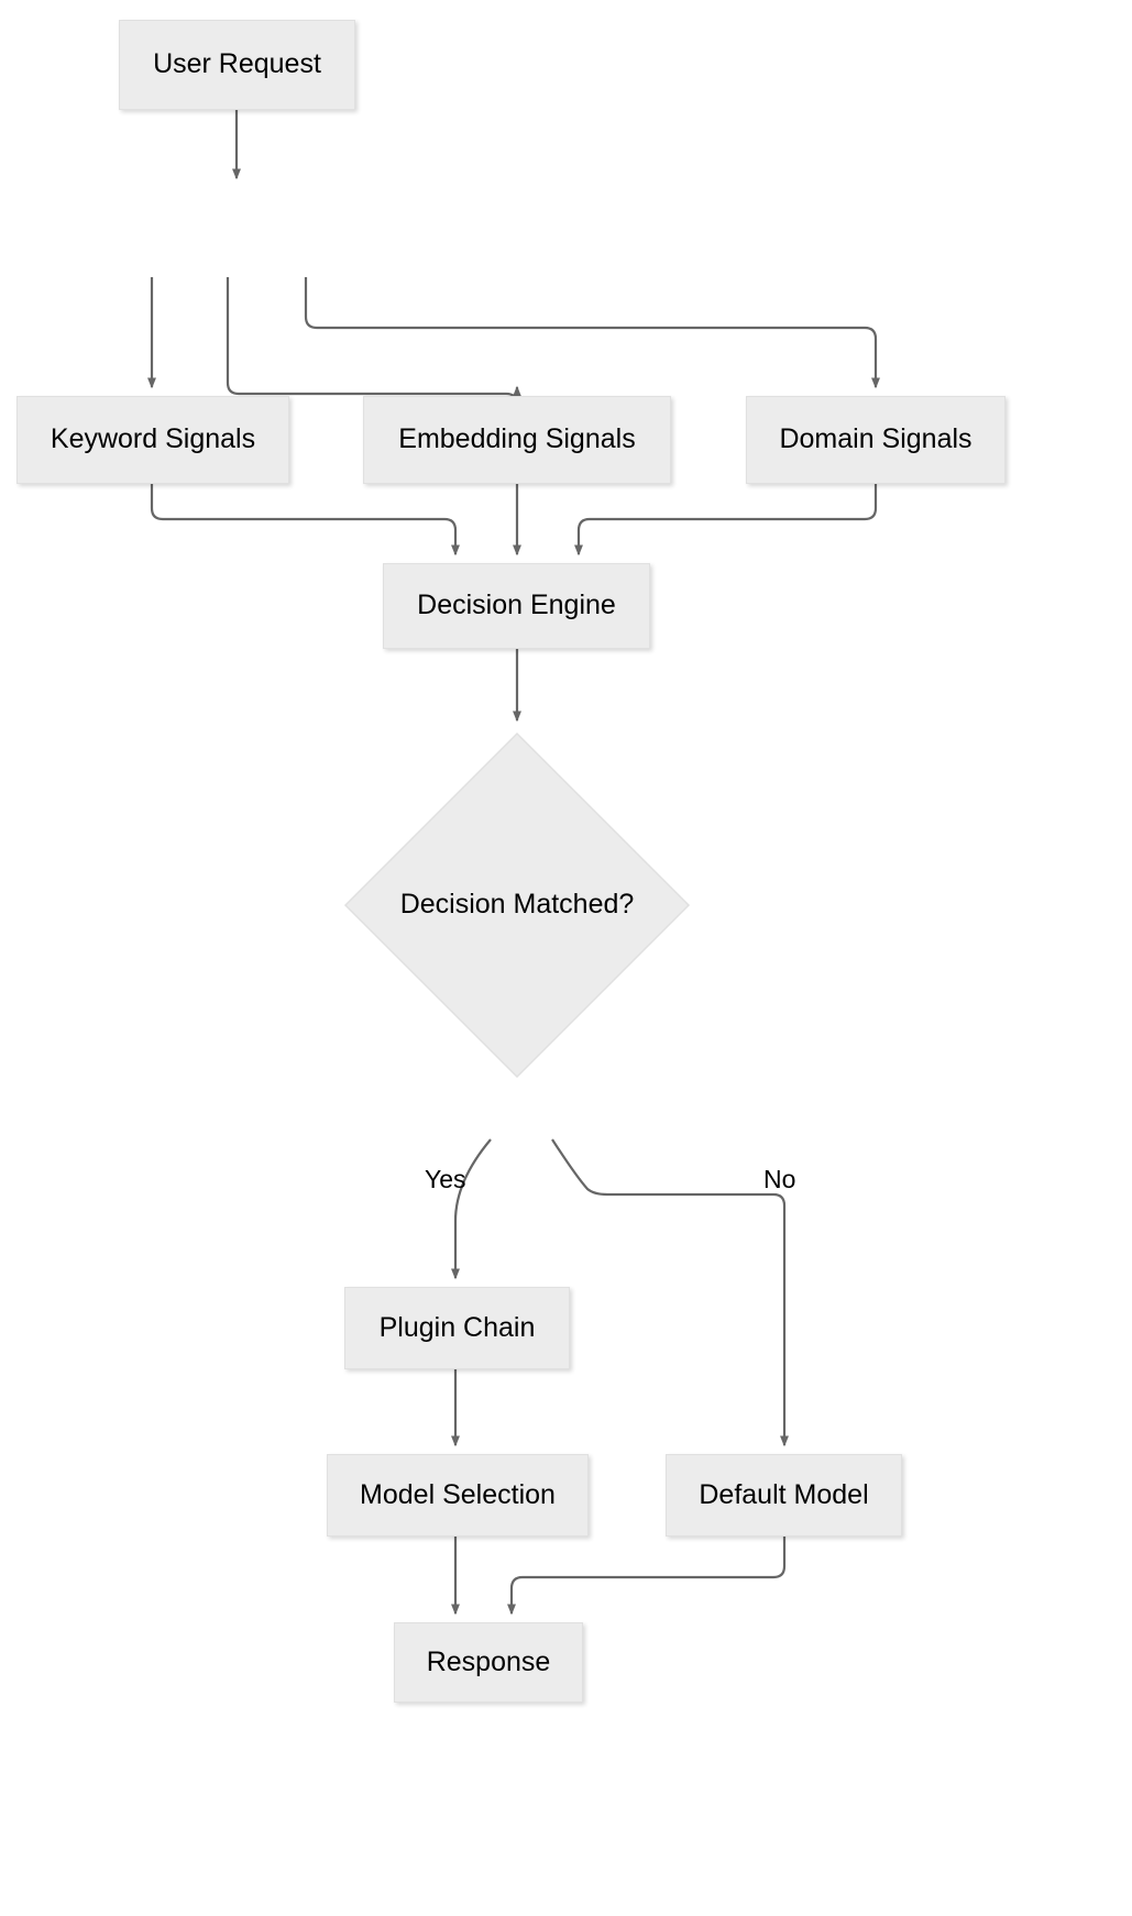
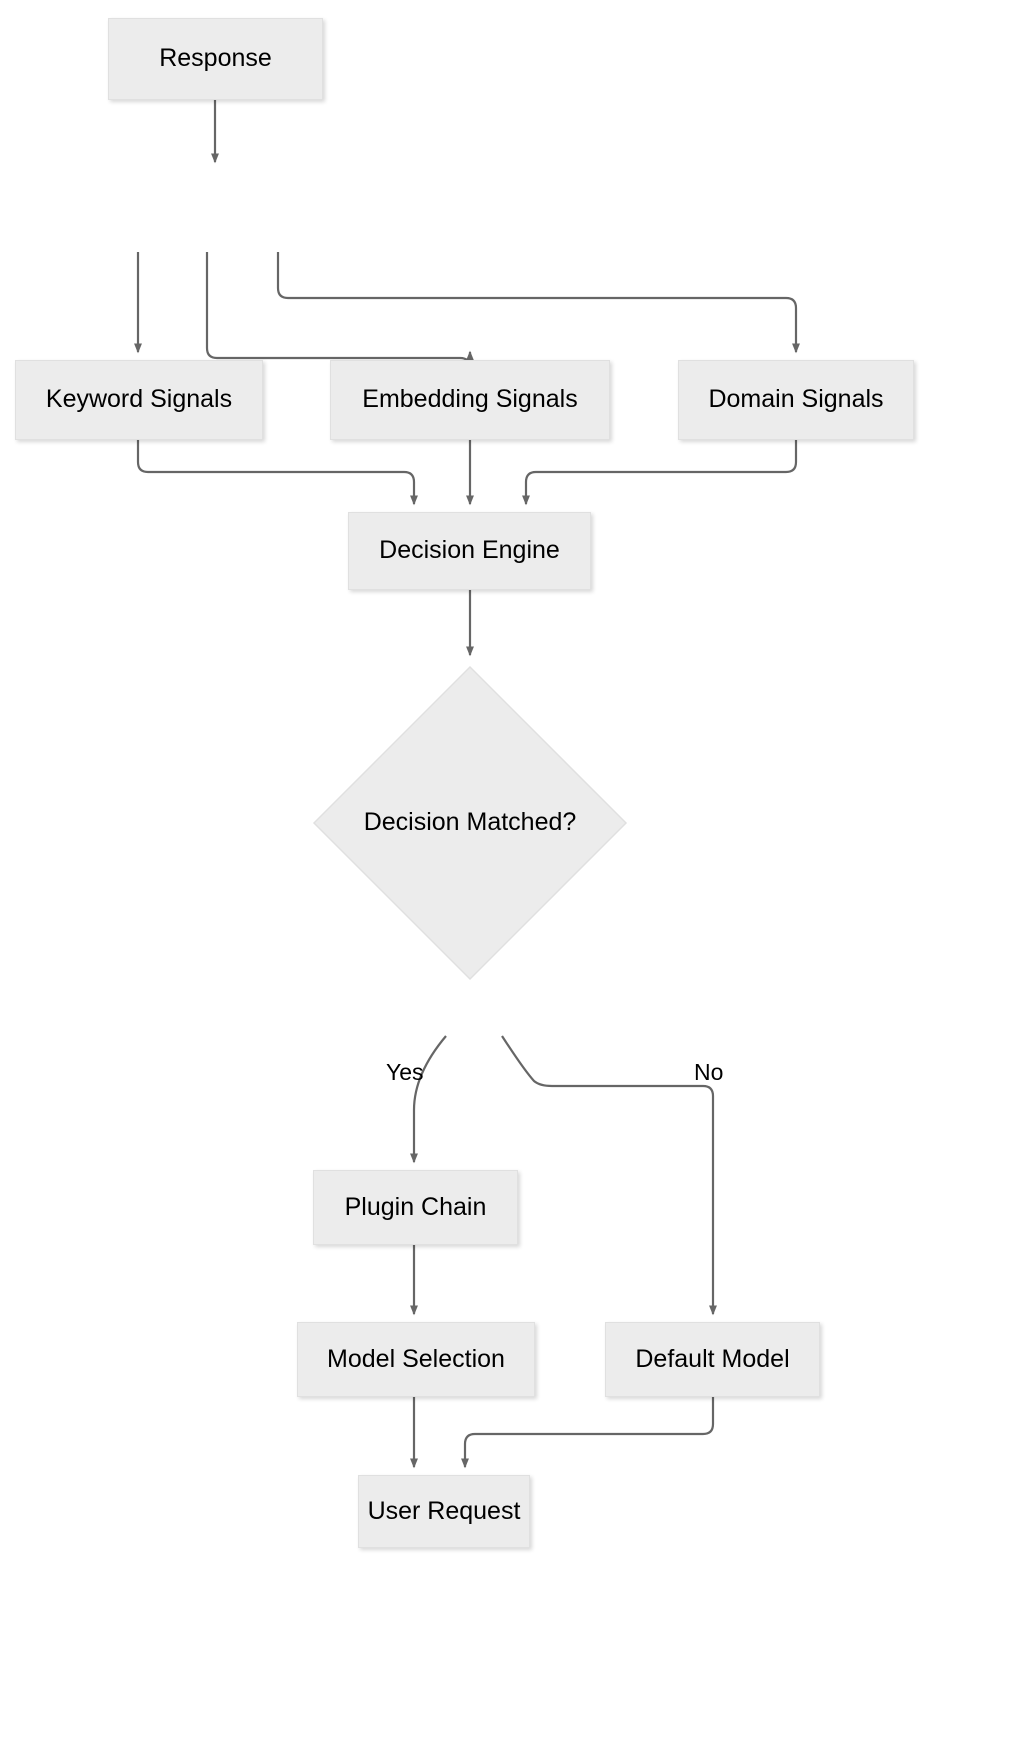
- User Request
+ Response
  Keyword Signals
  Embedding Signals
  Domain Signals
  Decision Engine
  Decision Matched?
  Plugin Chain
  Model Selection
  Default Model
- Response
+ User Request
  Yes
  No
